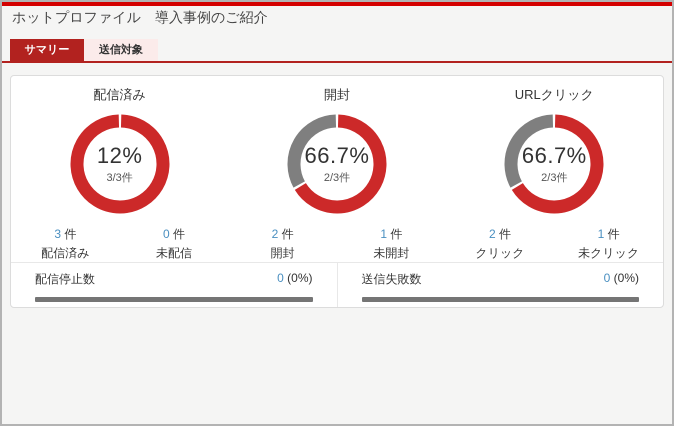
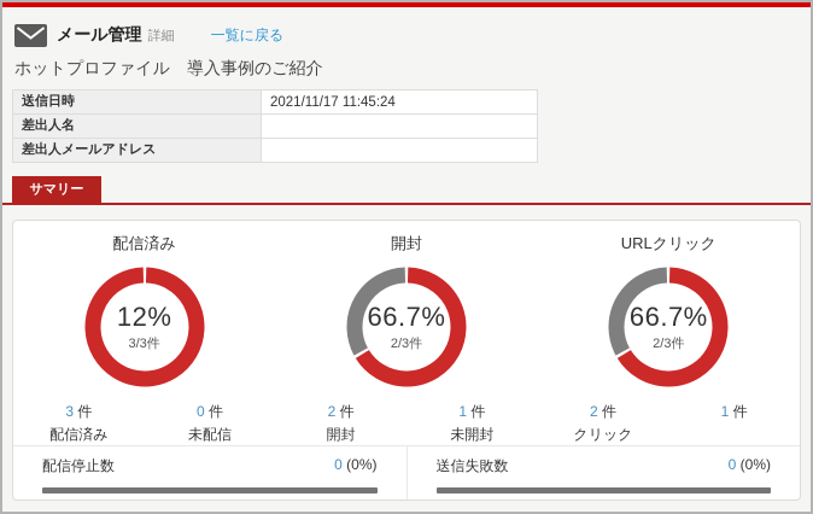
+ メール管理
+ 詳細
+ 一覧に戻る
  ホットプロファイル 導入事例のご紹介
+ 送信日時	2021/11/17 11:45:24
+ 差出人名
+ 差出人メールアドレス
  サマリー
- 送信対象
  配信済み
  12%
  3/3件
  3 件
  配信済み
  0 件
  未配信
  開封
  66.7%
  2/3件
  2 件
  開封
  1 件
  未開封
  URLクリック
  66.7%
  2/3件
  2 件
  クリック
  1 件
- 未クリック
  配信停止数
  0 (0%)
  送信失敗数
  0 (0%)
